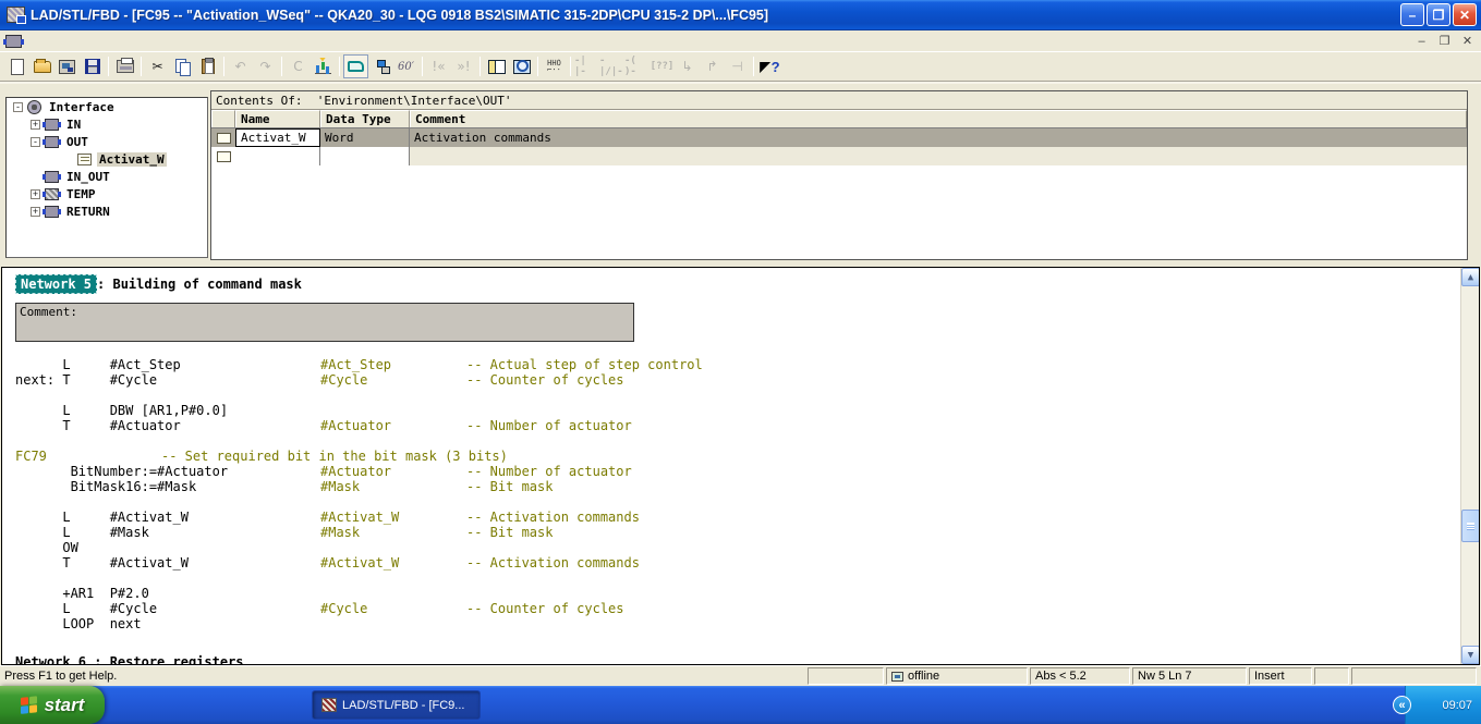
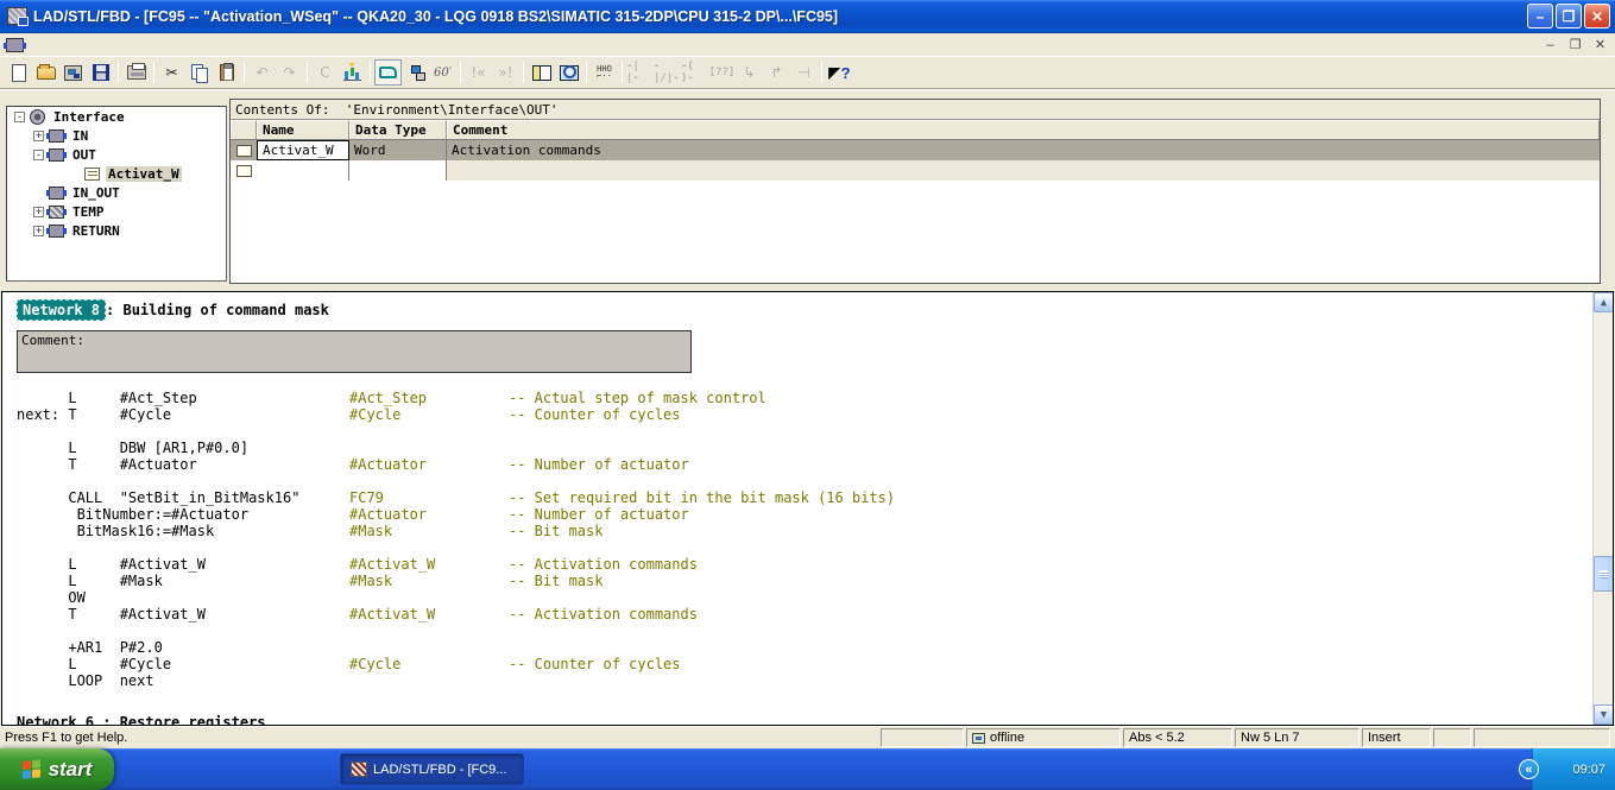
  LAD/STL/FBD - [FC95 -- "Activation_WSeq" -- QKA20_30 - LQG 0918 BS2\SIMATIC 315-2DP\CPU 315-2 DP\...\FC95]
  –
  ❐
  ✕
  –
  ❐
  ✕
  ✂
  ↶
  ↷
  C
  60′
  !«
  »!
  HHO
  ⌐··
  -| |-
  -|/|-
  -( )-
  [??]
  ↳
  ↱
  ⊣
  ◤
  ?
  -
  Interface
  +
  IN
  -
  OUT
  Activat_W
  IN_OUT
  +
  TEMP
  +
  RETURN
  Contents Of: 'Environment\Interface\OUT'
  Name
  Data Type
  Comment
  Activat_W
  Word
  Activation commands
- Network 5 : Building of command mask
+ Network 8 : Building of command mask
  Comment:
  L #Act_Step
  #Act_Step
- -- Actual step of step control
+ -- Actual step of mask control
  next: T #Cycle
  #Cycle
  -- Counter of cycles
  L DBW [AR1,P#0.0]
  T #Actuator
  #Actuator
  -- Number of actuator
+ CALL "SetBit_in_BitMask16"
  FC79
- -- Set required bit in the bit mask (3 bits)
+ -- Set required bit in the bit mask (16 bits)
  BitNumber:=#Actuator
  #Actuator
  -- Number of actuator
  BitMask16:=#Mask
  #Mask
  -- Bit mask
  L #Activat_W
  #Activat_W
  -- Activation commands
  L #Mask
  #Mask
  -- Bit mask
  OW
  T #Activat_W
  #Activat_W
  -- Activation commands
  +AR1 P#2.0
  L #Cycle
  #Cycle
  -- Counter of cycles
  LOOP next
  Network 6 : Restore registers
  ▲
  ▼
  Press F1 to get Help.
  offline
  Abs < 5.2
  Nw 5 Ln 7
  Insert
  start
  LAD/STL/FBD - [FC9...
  «
  09:07
